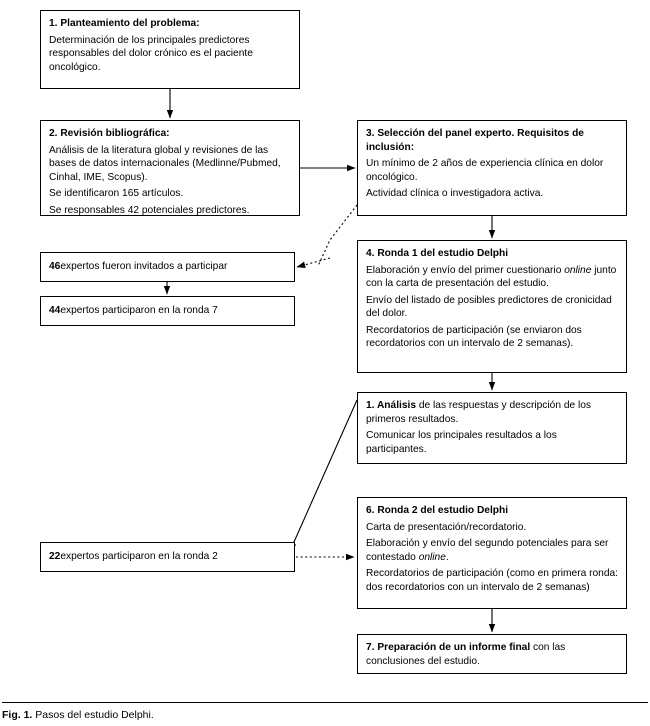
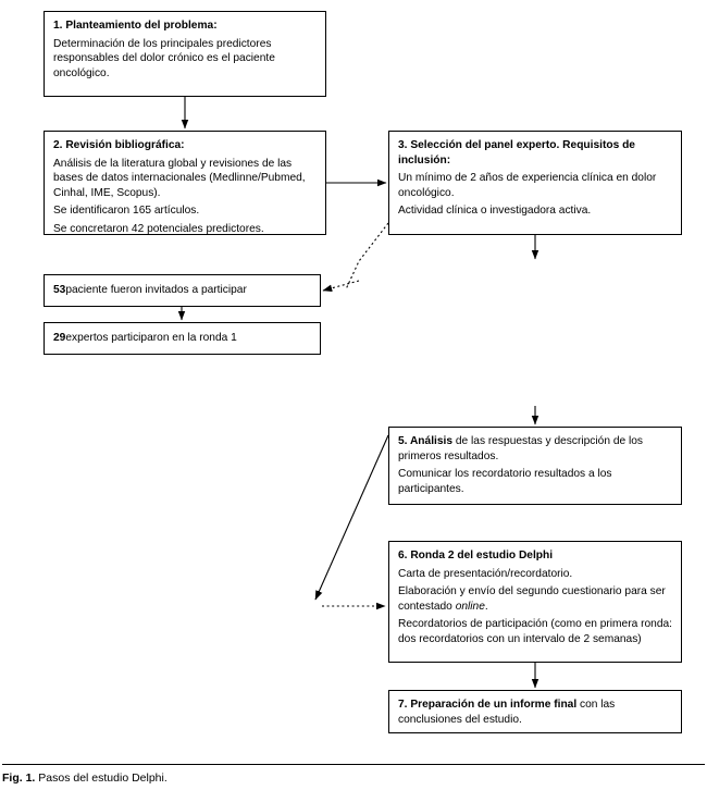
  1. Planteamiento del problema:
  Determinación de los principales predictores responsables del dolor crónico es el paciente oncológico.
  2. Revisión bibliográfica:
  Análisis de la literatura global y revisiones de las bases de datos internacionales (Medlinne/Pubmed, Cinhal, IME, Scopus).
  Se identificaron 165 artículos.
- Se responsables 42 potenciales predictores.
+ Se concretaron 42 potenciales predictores.
  3. Selección del panel experto. Requisitos de inclusión:
  Un mínimo de 2 años de experiencia clínica en dolor oncológico.
  Actividad clínica o investigadora activa.
- 4. Ronda 1 del estudio Delphi
- Elaboración y envío del primer cuestionario online junto con la carta de presentación del estudio.
- Envío del listado de posibles predictores de cronicidad del dolor.
- Recordatorios de participación (se enviaron dos recordatorios con un intervalo de 2 semanas).
- 1. Análisis de las respuestas y descripción de los primeros resultados.
+ 5. Análisis de las respuestas y descripción de los primeros resultados.
- Comunicar los principales resultados a los participantes.
+ Comunicar los recordatorio resultados a los participantes.
  6. Ronda 2 del estudio Delphi
  Carta de presentación/recordatorio.
- Elaboración y envío del segundo potenciales para ser contestado online.
+ Elaboración y envío del segundo cuestionario para ser contestado online.
  Recordatorios de participación (como en primera ronda: dos recordatorios con un intervalo de 2 semanas)
  7. Preparación de un informe final con las conclusiones del estudio.
- 46
+ 53
- expertos fueron invitados a participar
+ paciente fueron invitados a participar
- 44
+ 29
- expertos participaron en la ronda 7
+ expertos participaron en la ronda 1
- 22
- expertos participaron en la ronda 2
  Fig. 1. Pasos del estudio Delphi.
